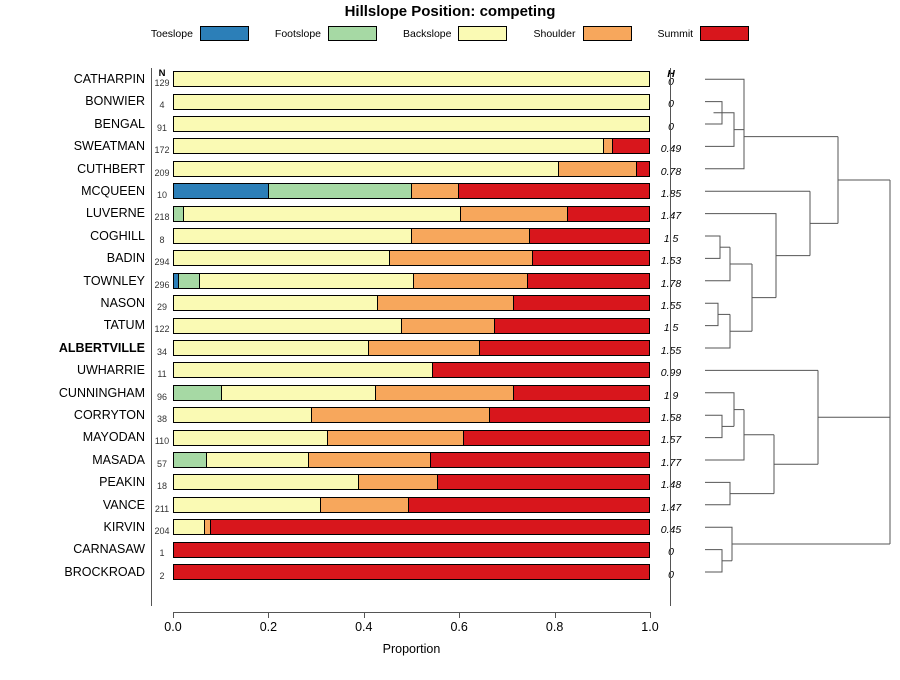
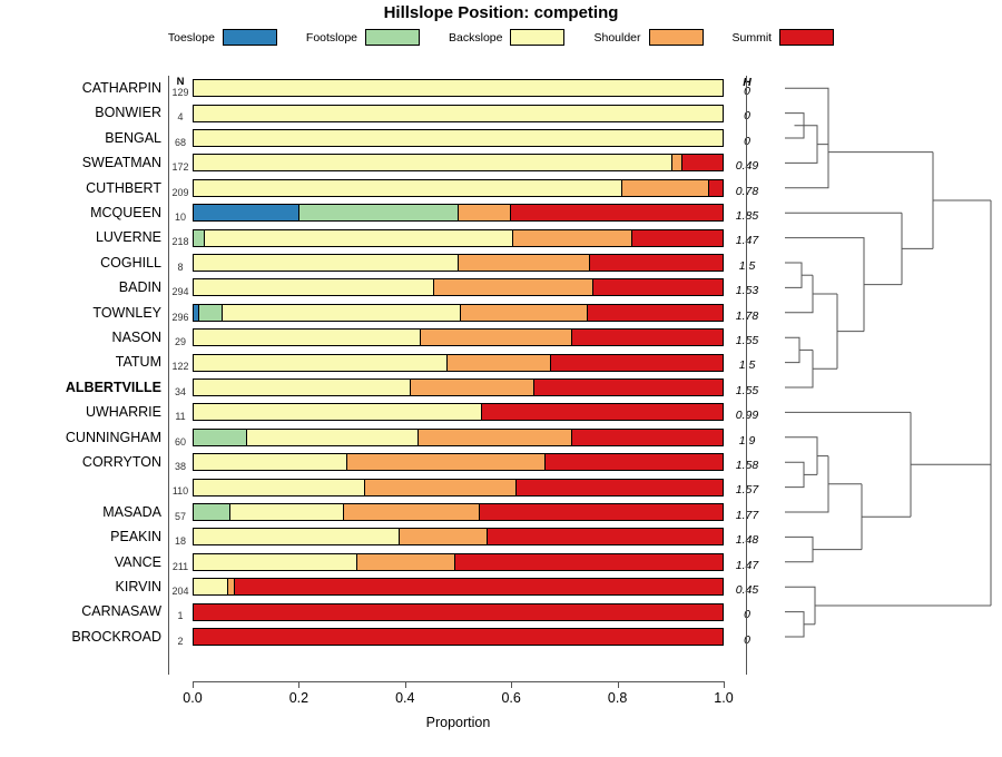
  Hillslope Position: competing
  Toeslope
  Footslope
  Backslope
  Shoulder
  Summit
  CATHARPIN
  BONWIER
  BENGAL
  SWEATMAN
  CUTHBERT
  MCQUEEN
  LUVERNE
  COGHILL
  BADIN
  TOWNLEY
  NASON
  TATUM
  ALBERTVILLE
  UWHARRIE
  CUNNINGHAM
  CORRYTON
- MAYODAN
  MASADA
  PEAKIN
  VANCE
  KIRVIN
  CARNASAW
  BROCKROAD
  N
  129
  4
- 91
+ 68
  172
  209
  10
  218
  8
  294
  296
  29
  122
  34
  11
- 96
+ 60
  38
  110
  57
  18
  211
  204
  1
  2
  H
  0
  0
  0
  0.49
  0.78
  1.85
  1.47
  1.5
  1.53
  1.78
  1.55
  1.5
  1.55
  0.99
  1.9
  1.58
  1.57
  1.77
  1.48
  1.47
  0.45
  0
  0
  0.0
  0.2
  0.4
  0.6
  0.8
  1.0
  Proportion
